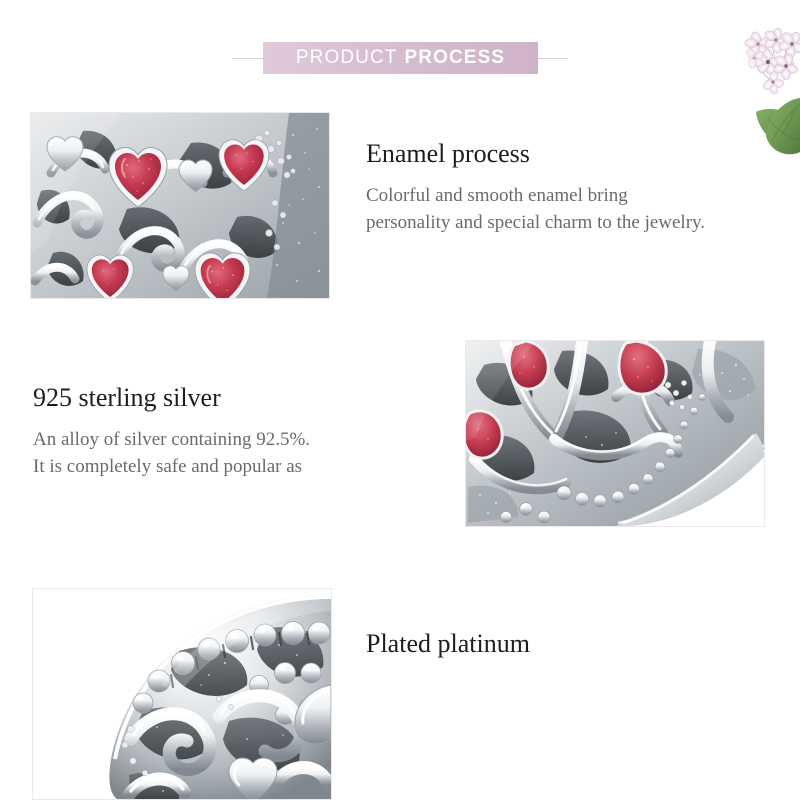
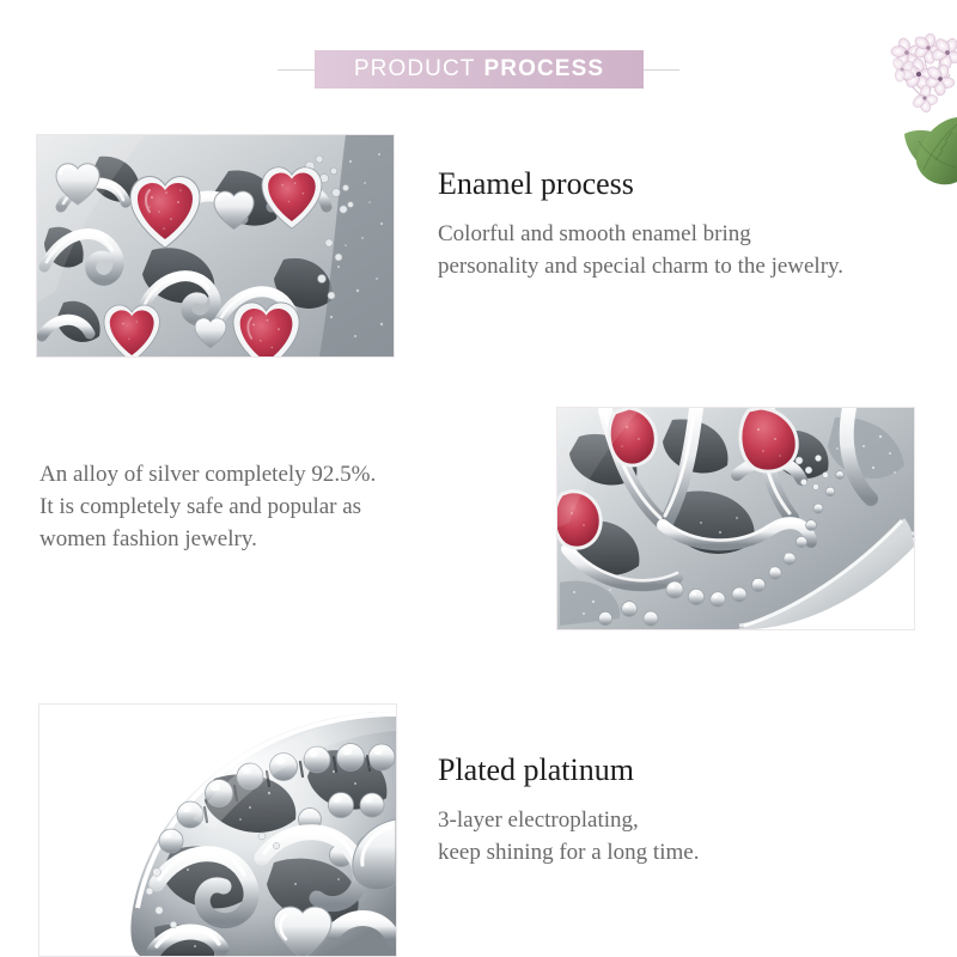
  PRODUCT
  PROCESS
  Enamel process
  Colorful and smooth enamel bring
  personality and special charm to the jewelry.
- 925 sterling silver
- An alloy of silver containing 92.5%.
+ An alloy of silver completely 92.5%.
  It is completely safe and popular as
+ women fashion jewelry.
  Plated platinum
+ 3-layer electroplating,
+ keep shining for a long time.
